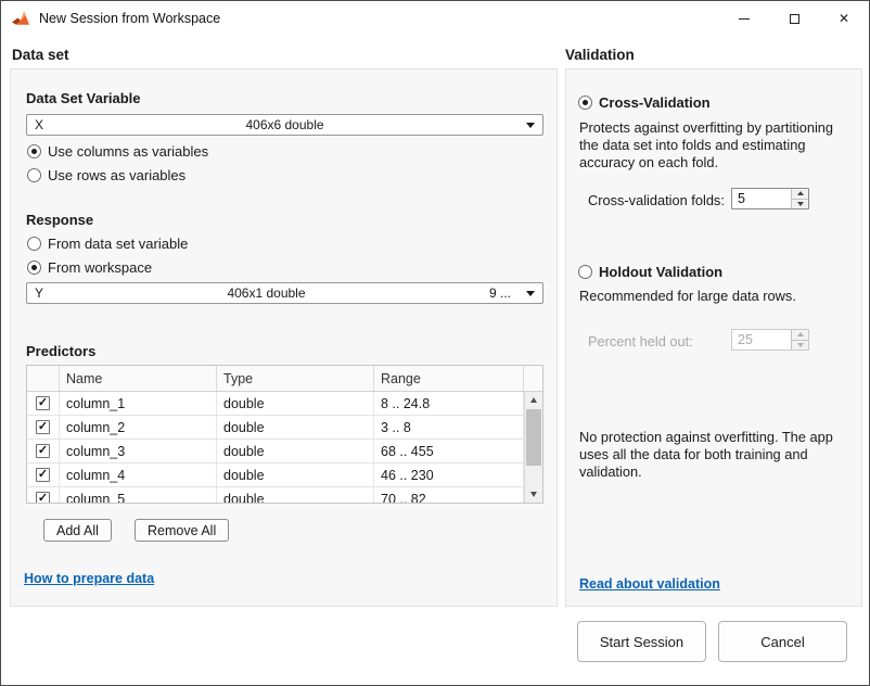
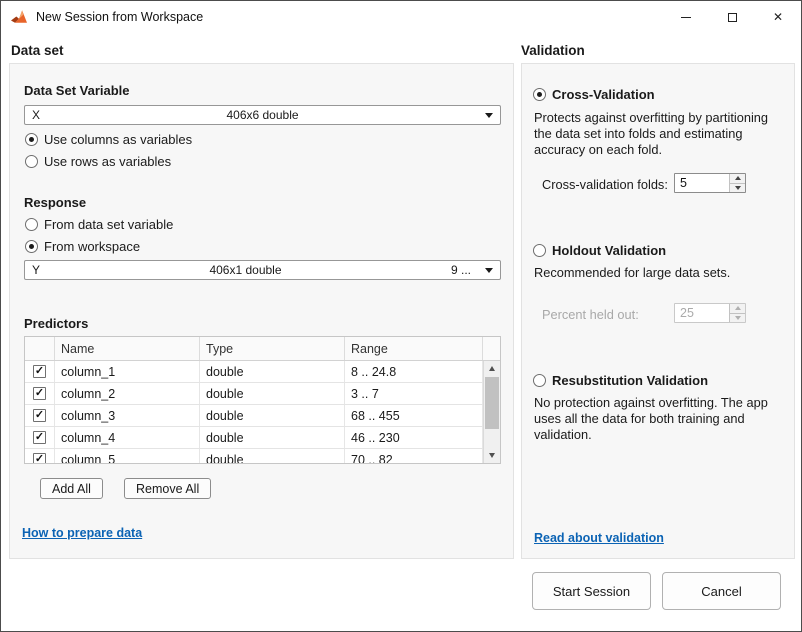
  New Session from Workspace
  ✕
  Data set
  Validation
  Data Set Variable
  X
  406x6 double
  Use columns as variables
  Use rows as variables
  Response
  From data set variable
  From workspace
  Y
  406x1 double
  9 ...
  Predictors
  Name
  Type
  Range
  column_1
  double
  8 .. 24.8
  column_2
  double
- 3 .. 8
+ 3 .. 7
  column_3
  double
  68 .. 455
  column_4
  double
  46 .. 230
  column_5
  double
  70 .. 82
  Add All
  Remove All
  How to prepare data
  Cross-Validation
  Protects against overfitting by partitioning the data set into folds and estimating accuracy on each fold.
  Cross-validation folds:
  5
  Holdout Validation
- Recommended for large data rows.
+ Recommended for large data sets.
  Percent held out:
  25
+ Resubstitution Validation
  No protection against overfitting. The app uses all the data for both training and validation.
  Read about validation
  Start Session
  Cancel
